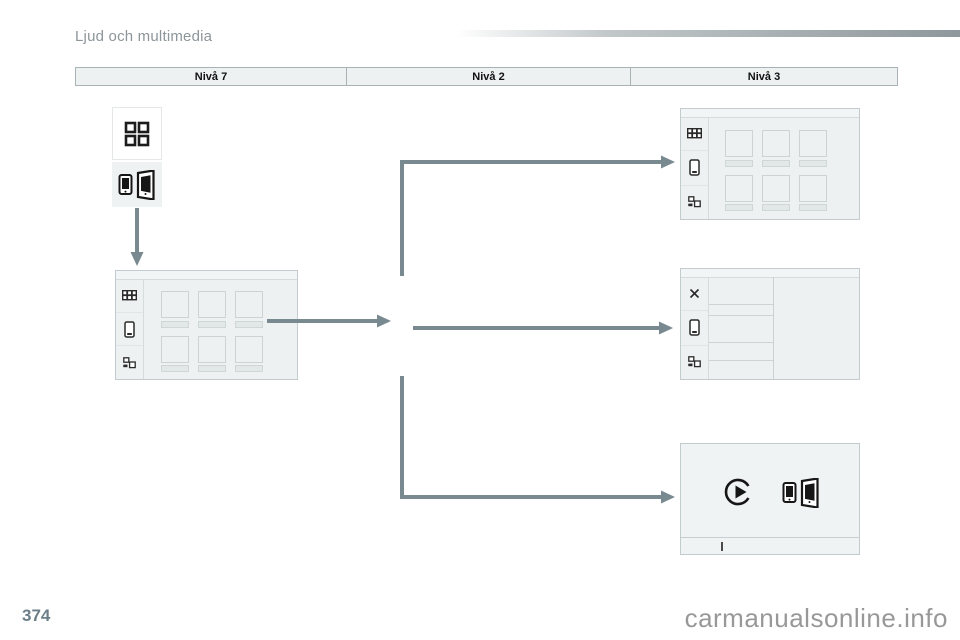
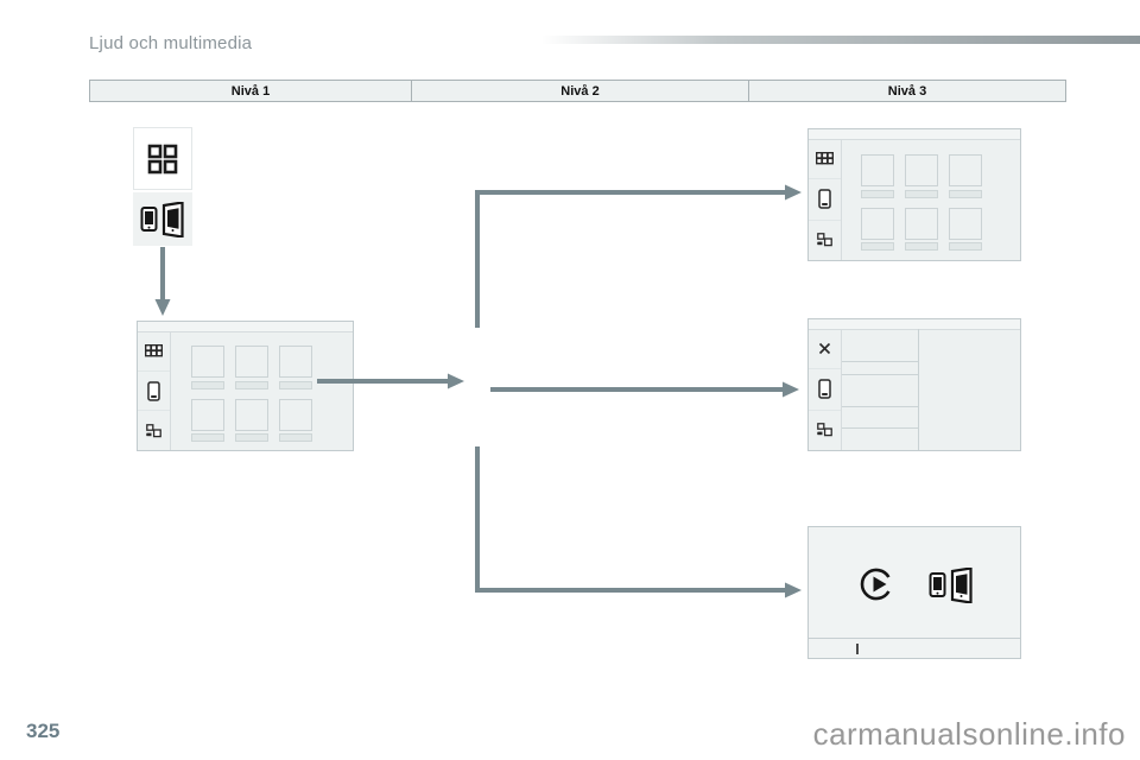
  Ljud och multimedia
- Nivå 7
+ Nivå 1
  Nivå 2
  Nivå 3
- 374
+ 325
  carmanualsonline.info
